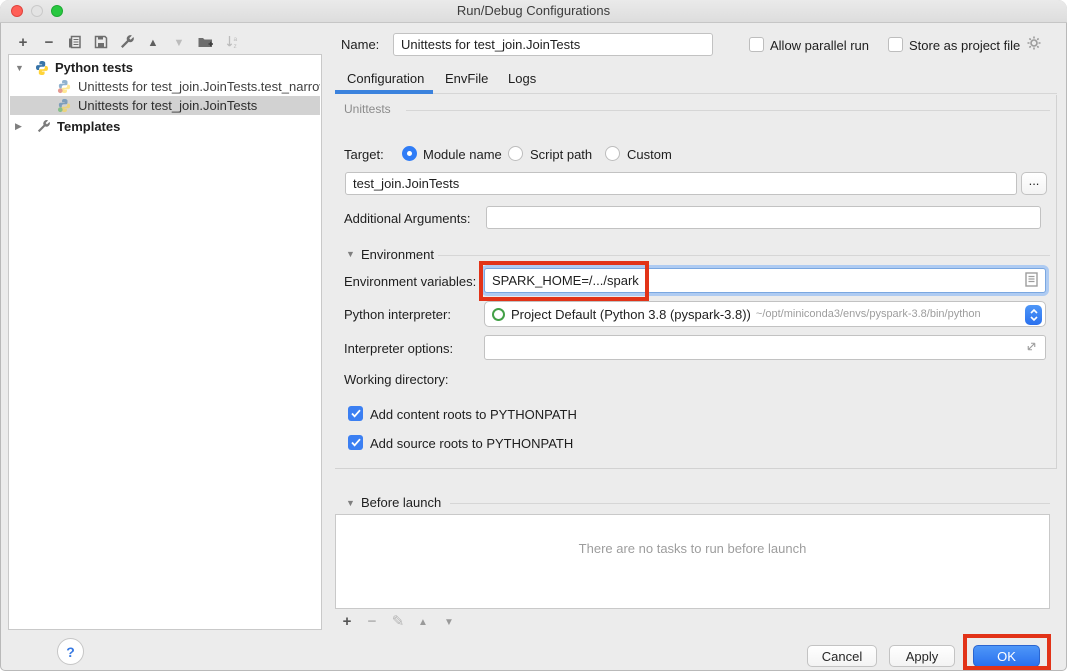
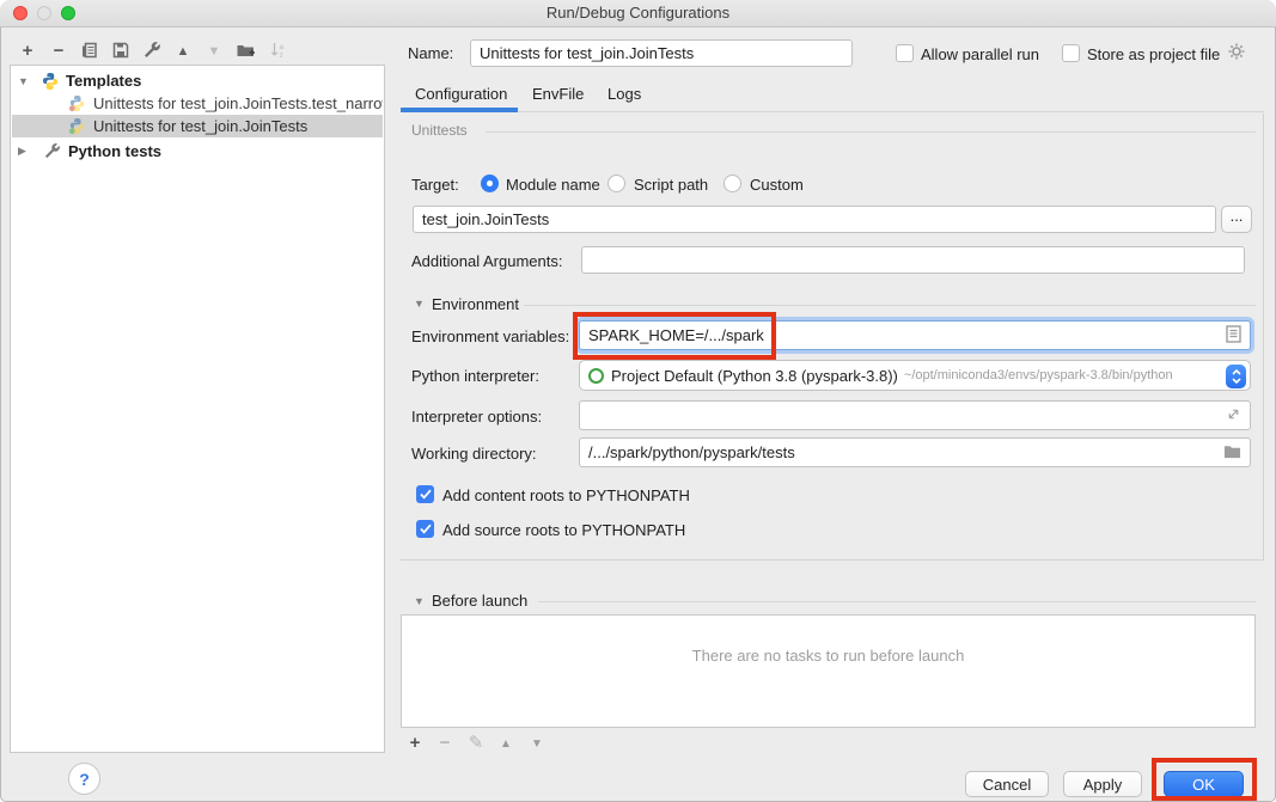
  Run/Debug Configurations
  +
  −
  ▲
  ▼
  ▼
- Python tests
+ Templates
  Unittests for test_join.JoinTests.test_narro
  Unittests for test_join.JoinTests
  ▶
- Templates
+ Python tests
  Name:
  Unittests for test_join.JoinTests
  Allow parallel run
  Store as project file
  Configuration
  EnvFile
  Logs
  Unittests
  Target:
  Module name
  Script path
  Custom
  test_join.JoinTests
  ...
  Additional Arguments:
  ▼
  Environment
  Environment variables:
  SPARK_HOME=/.../spark
  Python interpreter:
  Project Default (Python 3.8 (pyspark-3.8))
  ~/opt/miniconda3/envs/pyspark-3.8/bin/python
  Interpreter options:
  Working directory:
+ /.../spark/python/pyspark/tests
  Add content roots to PYTHONPATH
  Add source roots to PYTHONPATH
  ▼
  Before launch
  There are no tasks to run before launch
  +
  −
  ✎
  ▲
  ▼
  ?
  Cancel
  Apply
  OK
